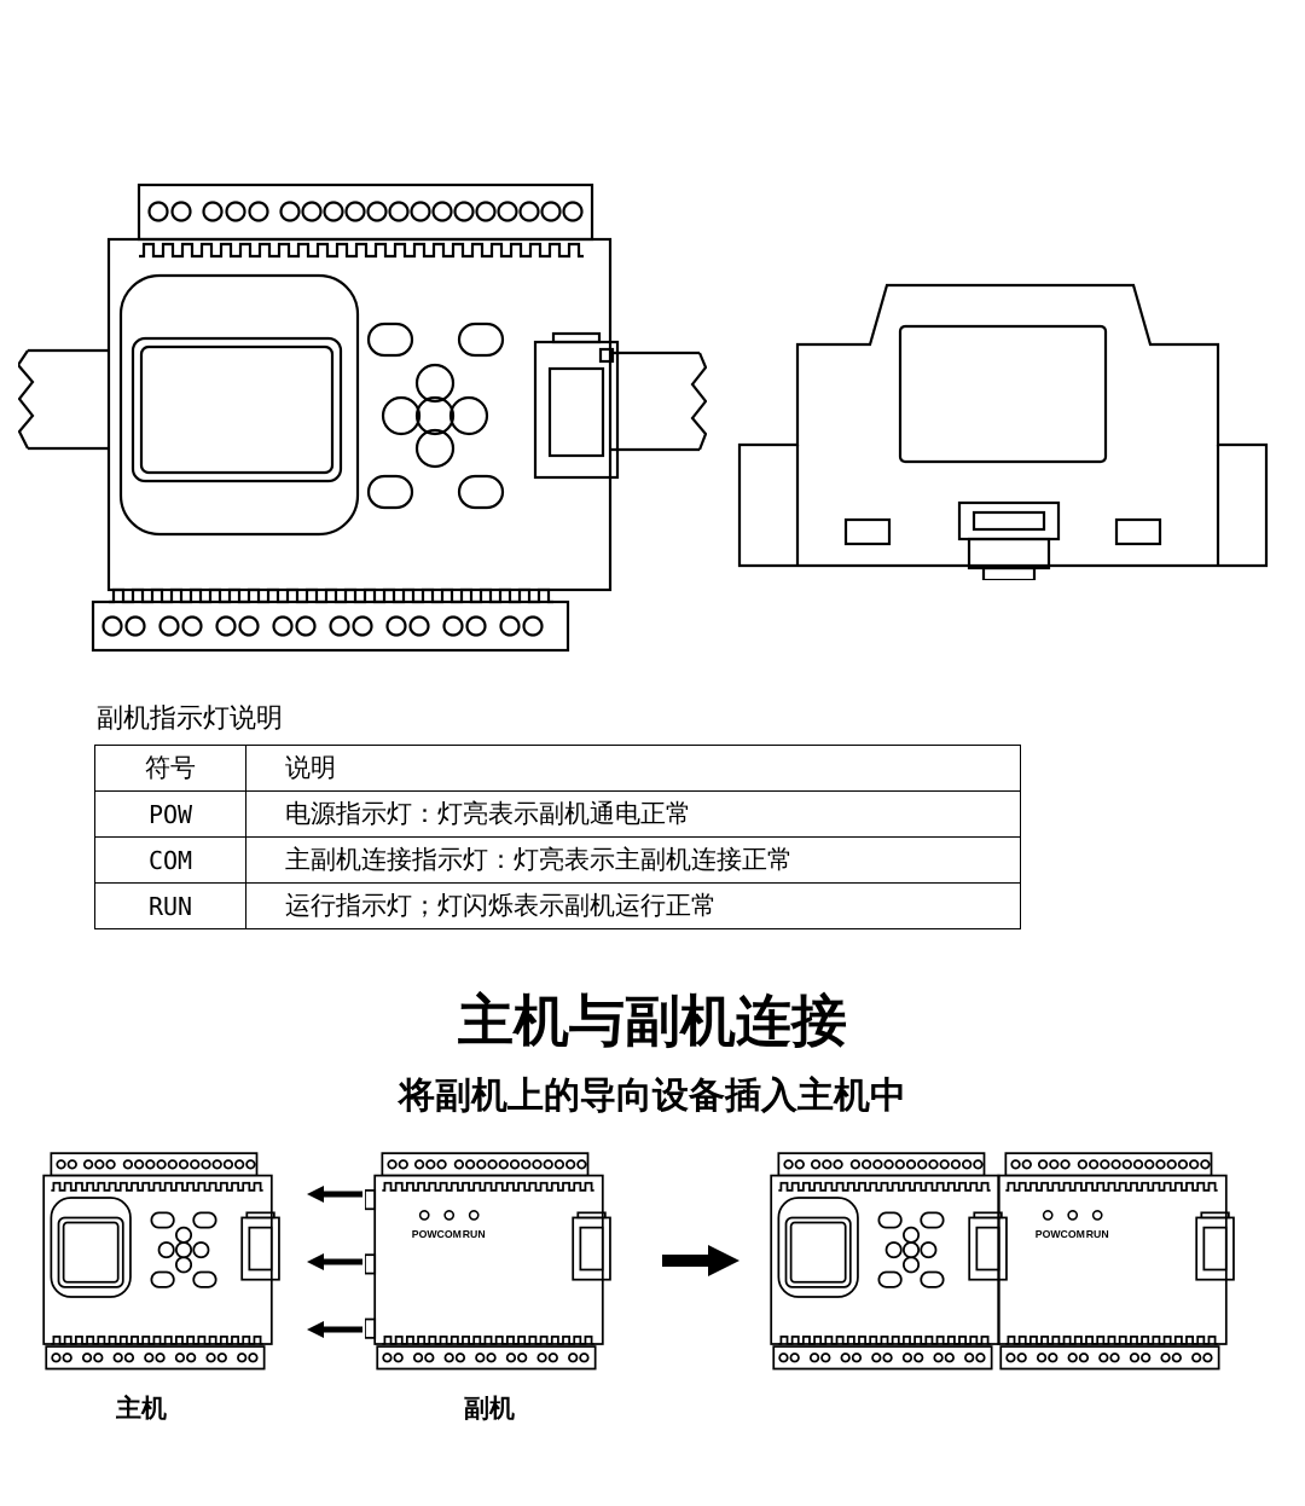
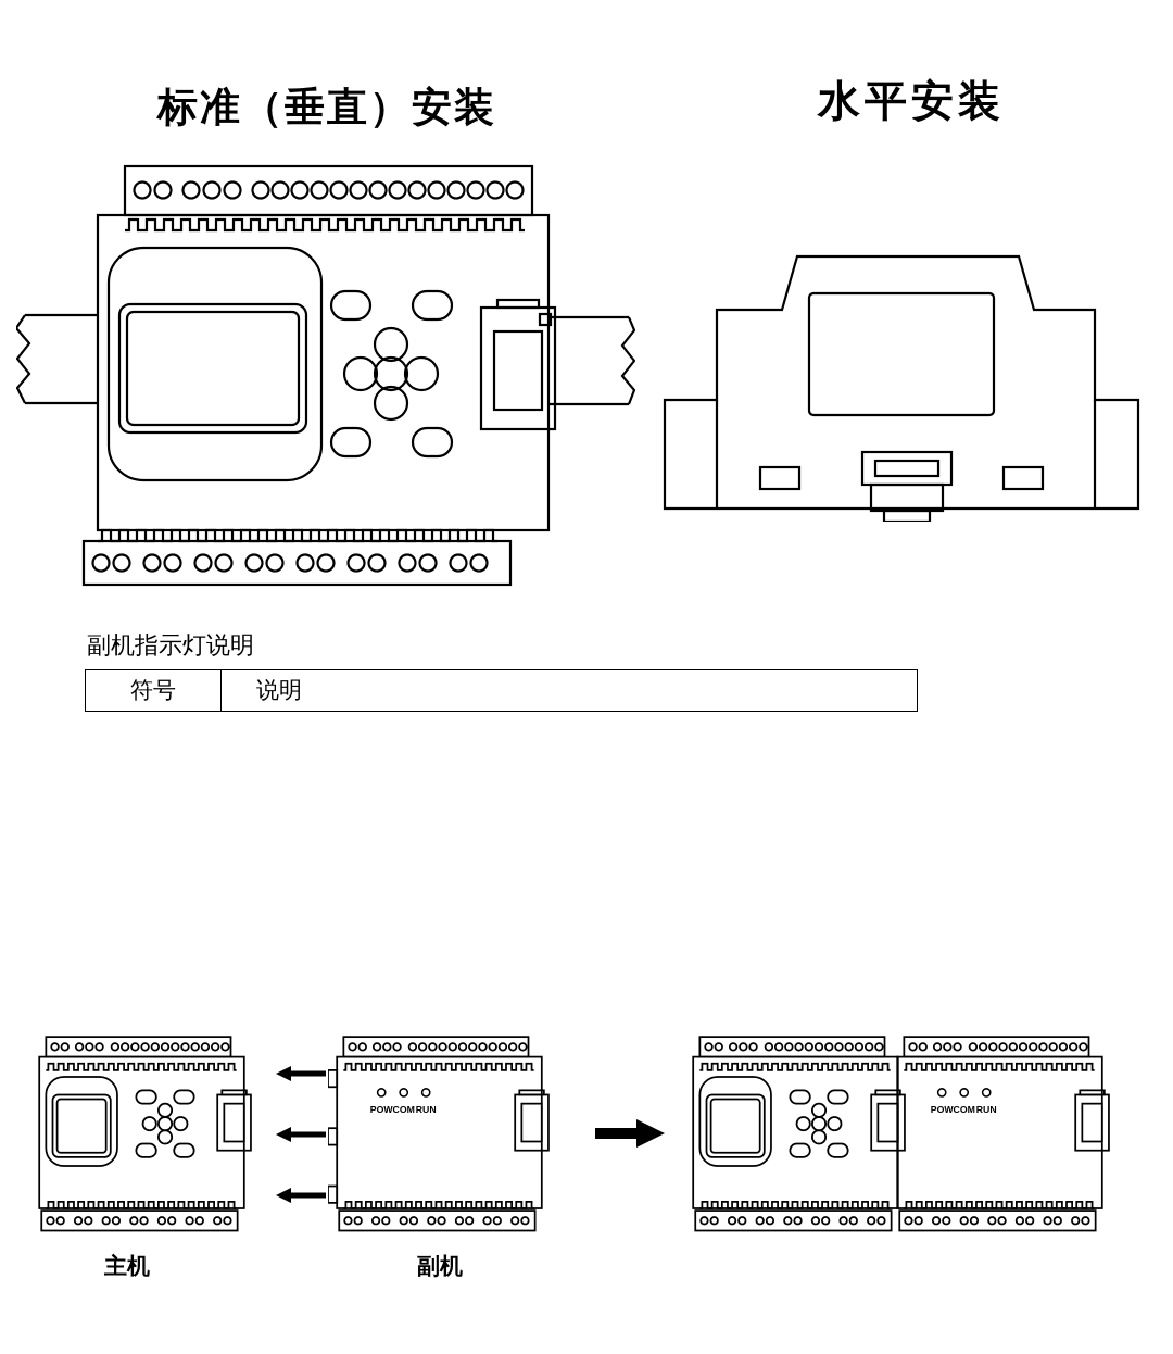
+ 标准（垂直）安装
+ 水平安装
  副机指示灯说明
  符号	说明
- POW	电源指示灯：灯亮表示副机通电正常
- COM	主副机连接指示灯：灯亮表示主副机连接正常
- RUN	运行指示灯；灯闪烁表示副机运行正常
- 主机与副机连接
- 将副机上的导向设备插入主机中
  主机
  副机
